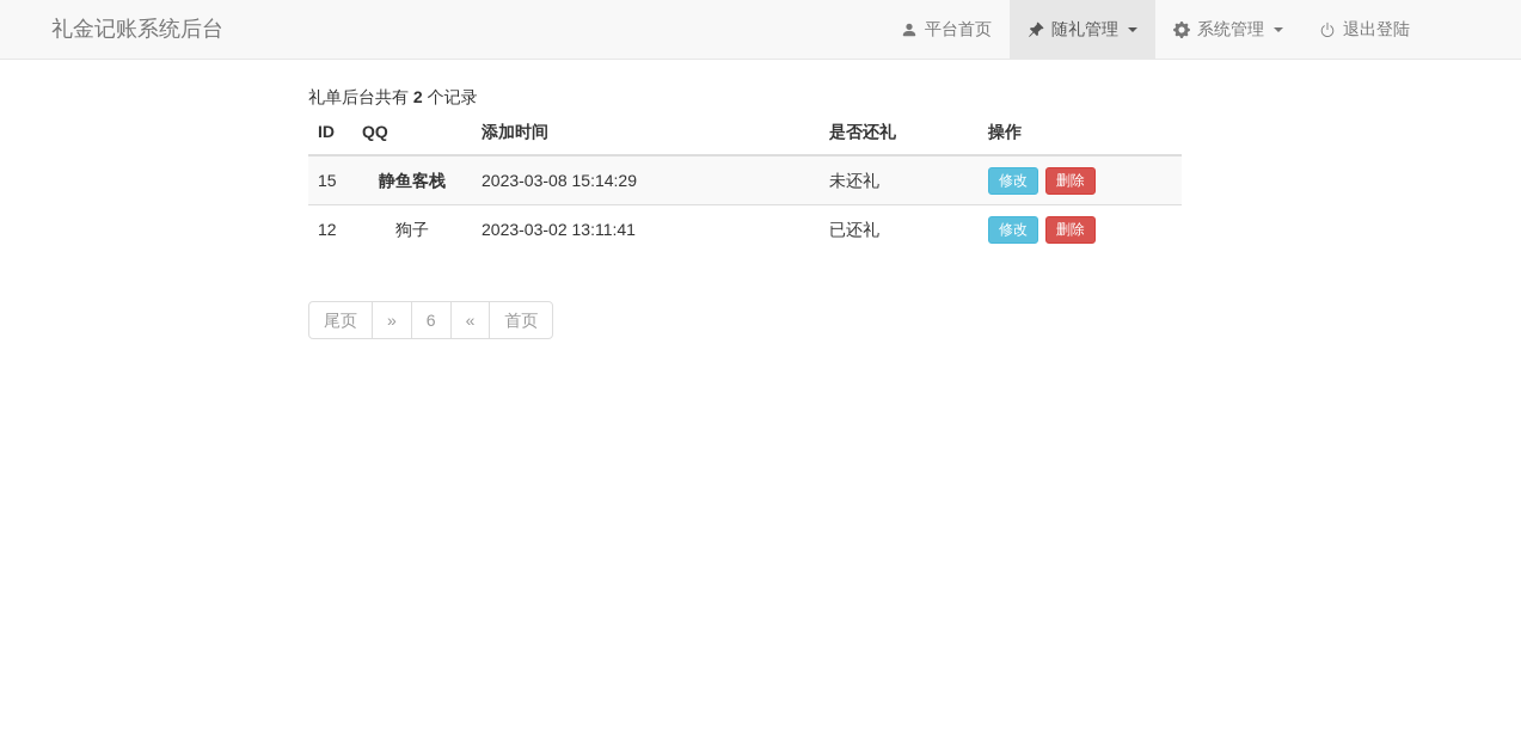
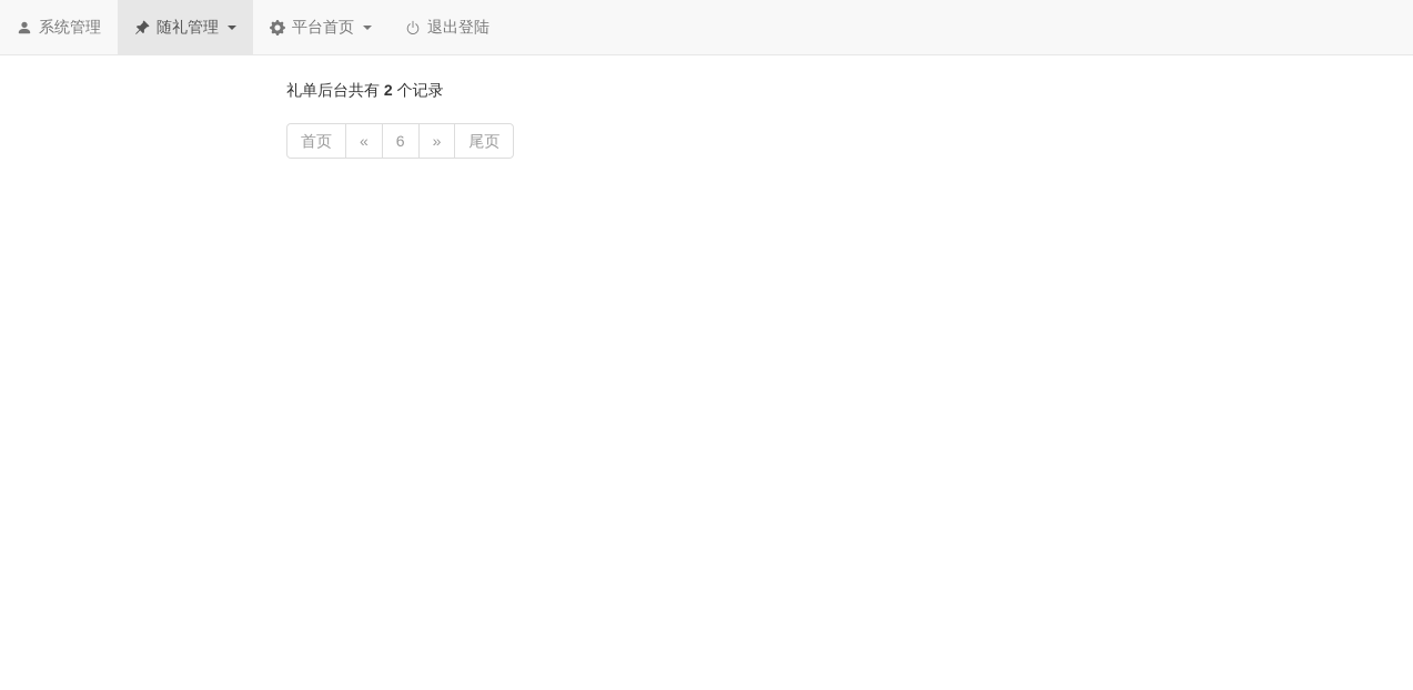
- 礼金记账系统后台
- 平台首页
+ 系统管理
  随礼管理
- 系统管理
+ 平台首页
  退出登陆
  礼单后台共有 2 个记录
- ID	QQ	添加时间	是否还礼	操作
- 15	静鱼客栈	2023-03-08 15:14:29	未还礼	修改 删除
- 12	狗子	2023-03-02 13:11:41	已还礼	修改 删除
- 尾页
+ 首页
- »
+ «
  6
- «
+ »
- 首页
+ 尾页
